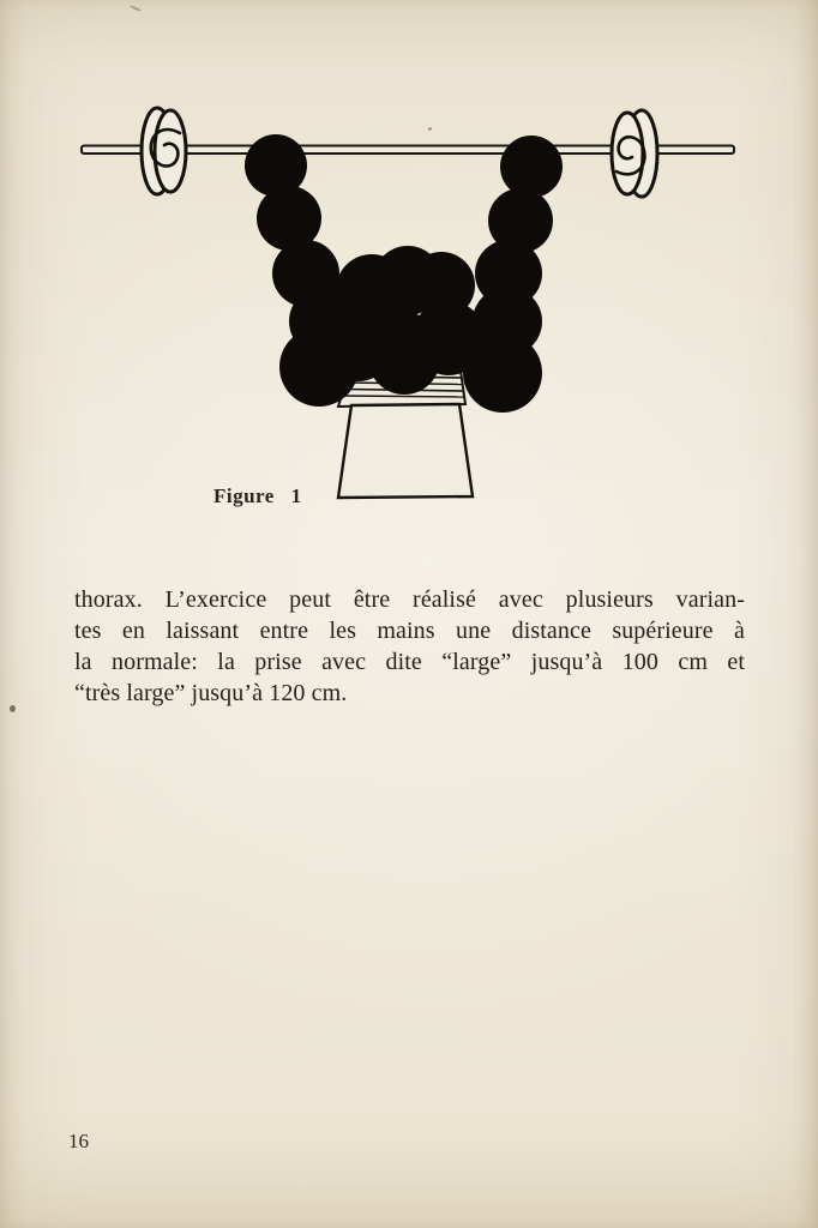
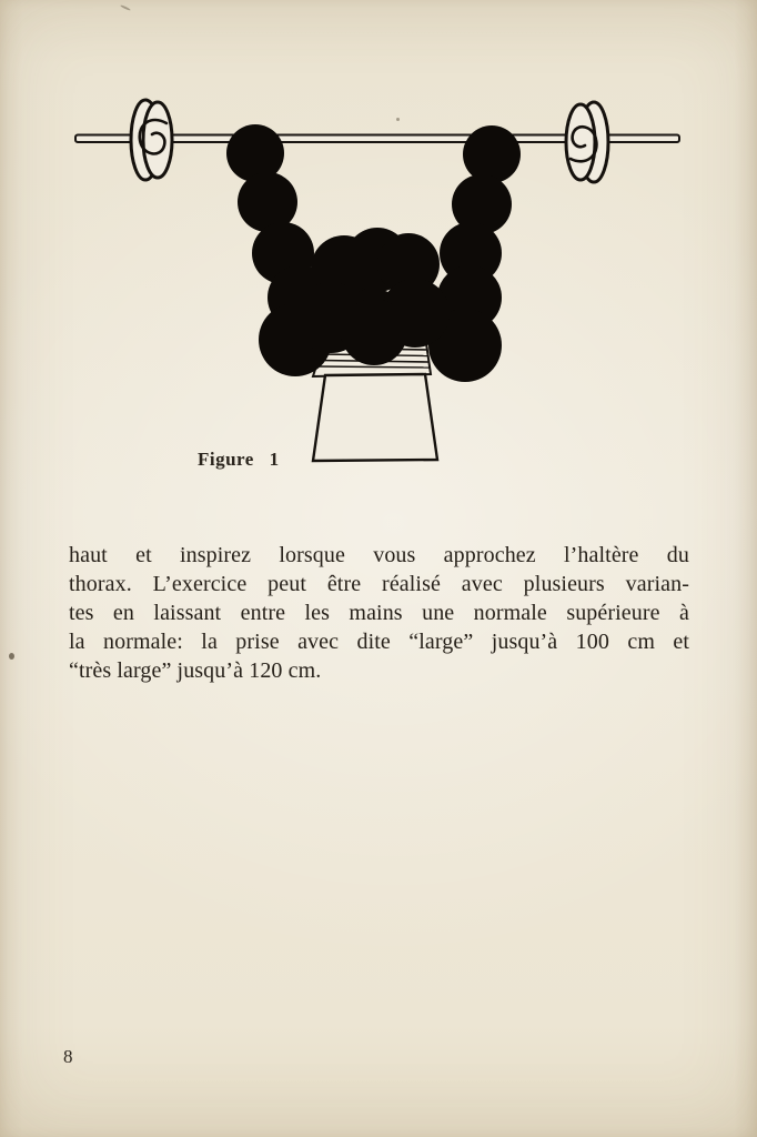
  Figure 1
+ haut et inspirez lorsque vous approchez l’haltère du
  thorax. L’exercice peut être réalisé avec plusieurs varian-
- tes en laissant entre les mains une distance supérieure à
+ tes en laissant entre les mains une normale supérieure à
  la normale: la prise avec dite “large” jusqu’à 100 cm et
  “très large” jusqu’à 120 cm.
- 16
+ 8
